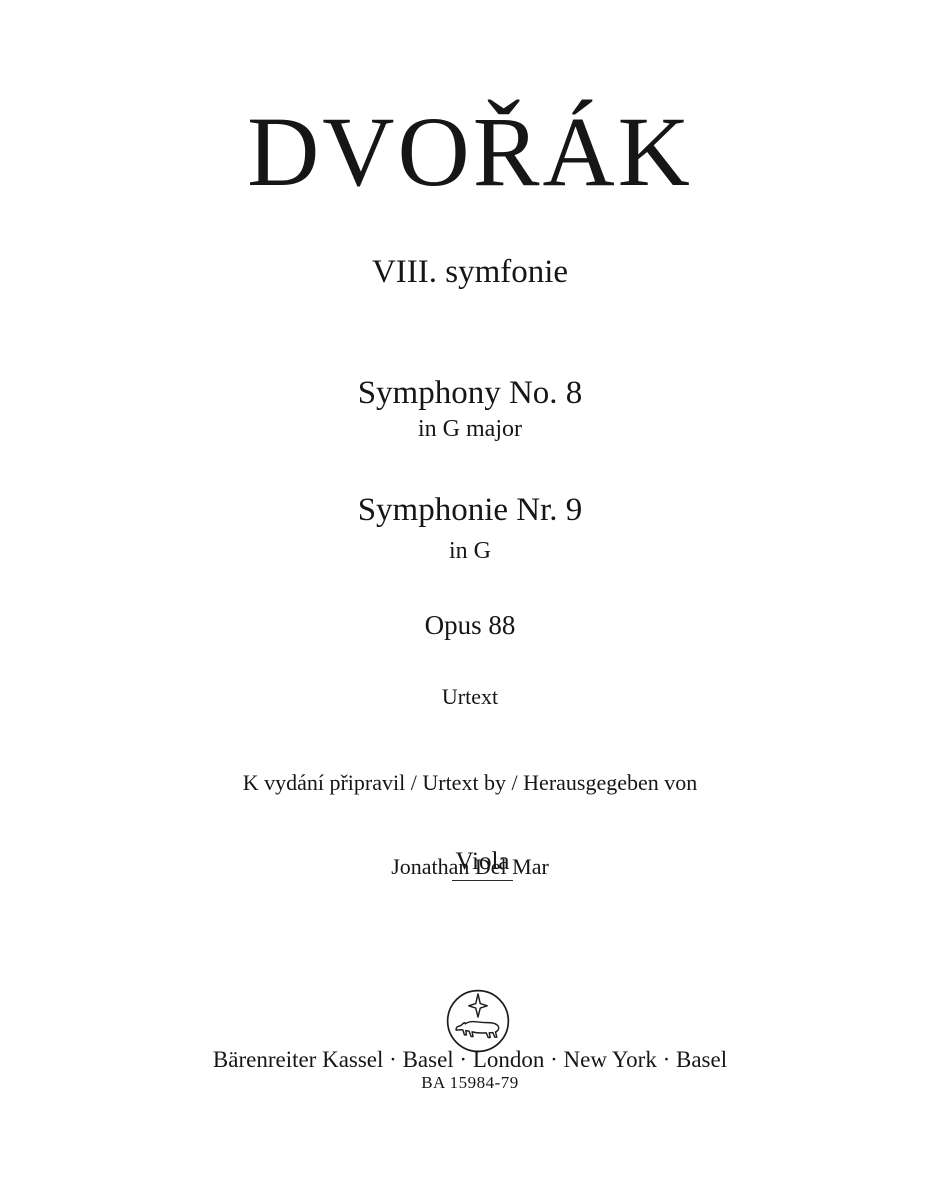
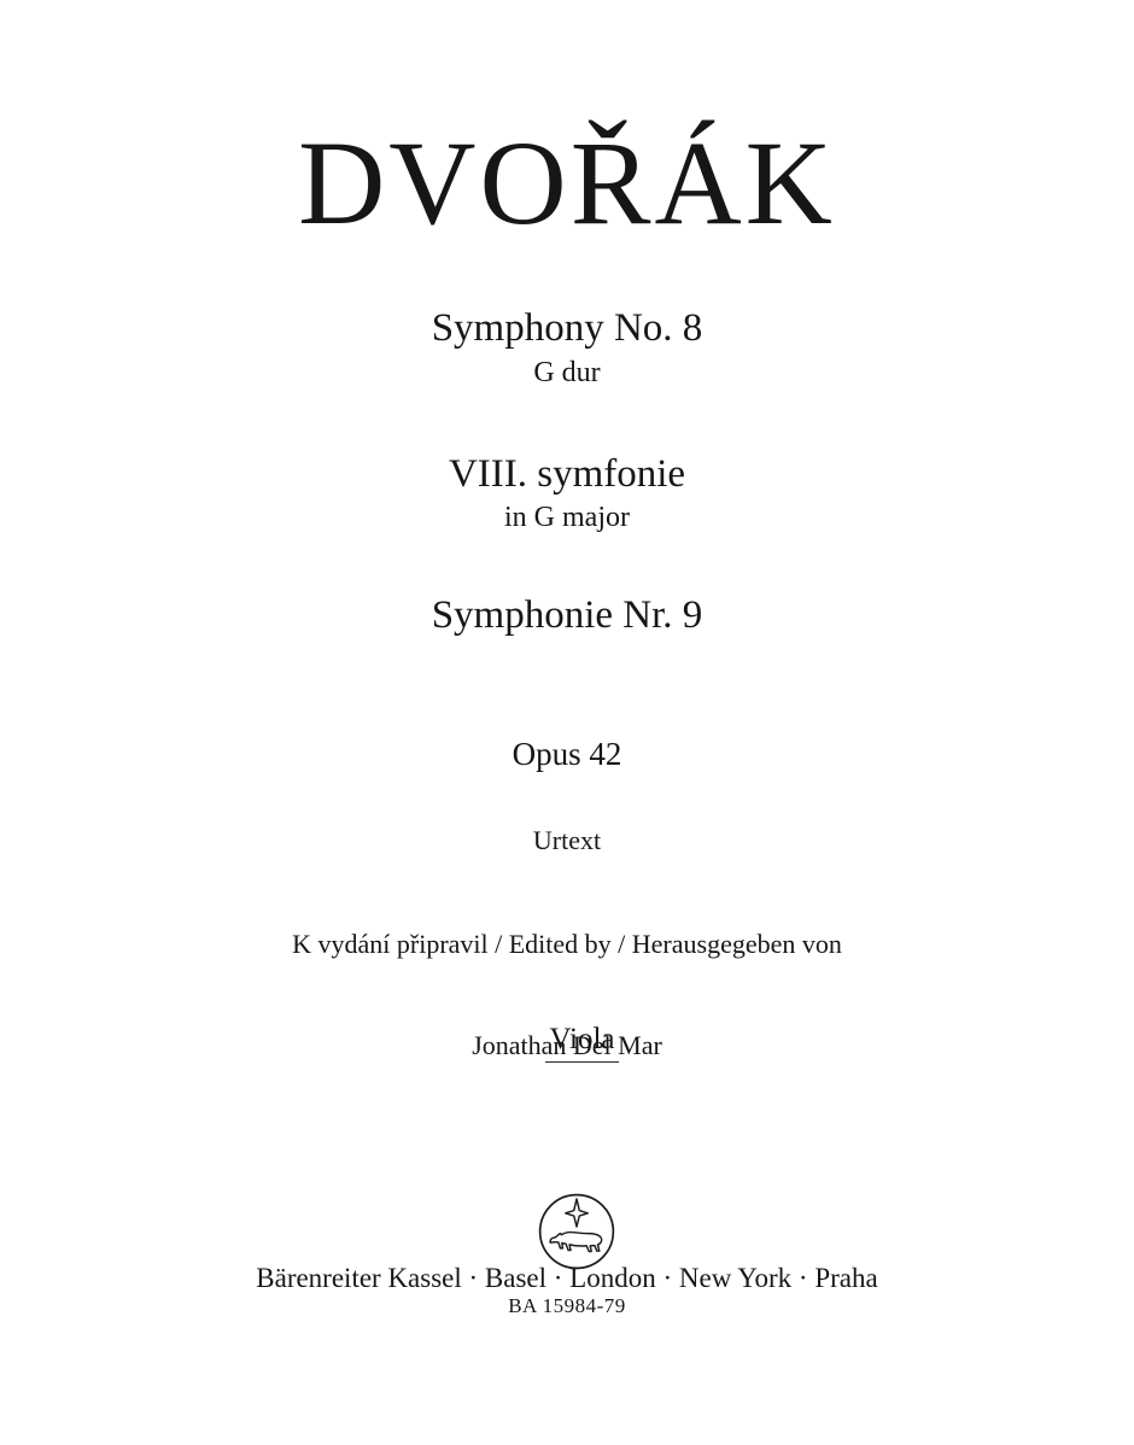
  DVOŘÁK
- VIII. symfonie
+ Symphony No. 8
+ G dur
- Symphony No. 8
+ VIII. symfonie
  in G major
  Symphonie Nr. 9
- in G
- Opus 88
+ Opus 42
  Urtext
- K vydání připravil / Urtext by / Herausgegeben von
+ K vydání připravil / Edited by / Herausgegeben von
  Jonathan Del Mar
  Viola
- Bärenreiter Kassel · Basel · London · New York · Basel
+ Bärenreiter Kassel · Basel · London · New York · Praha
  BA 15984-79
